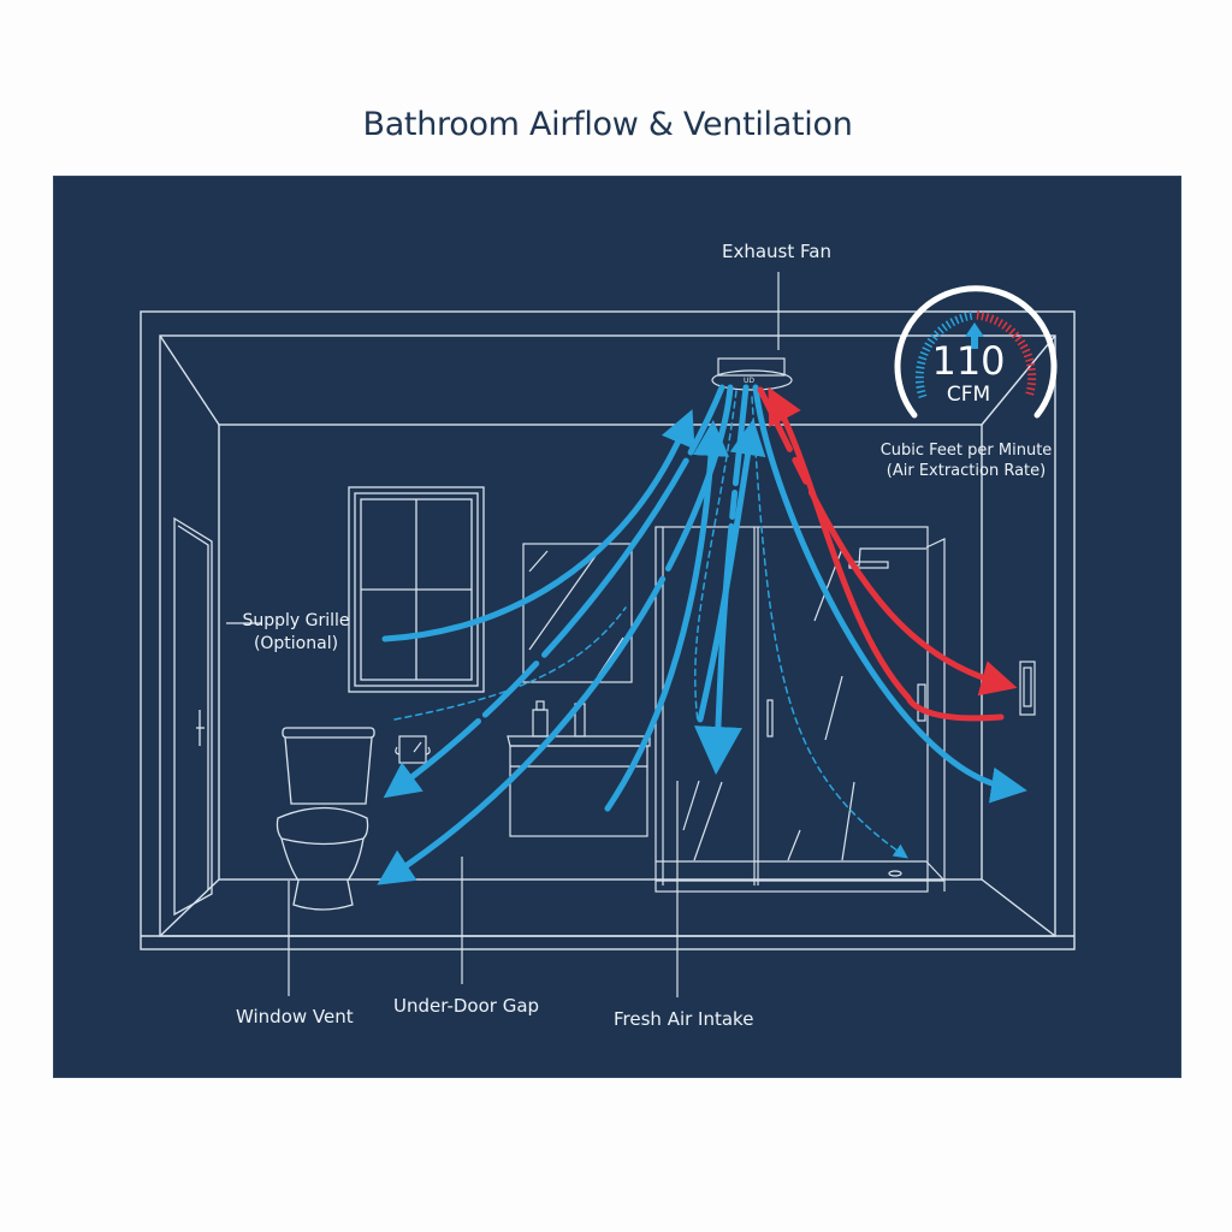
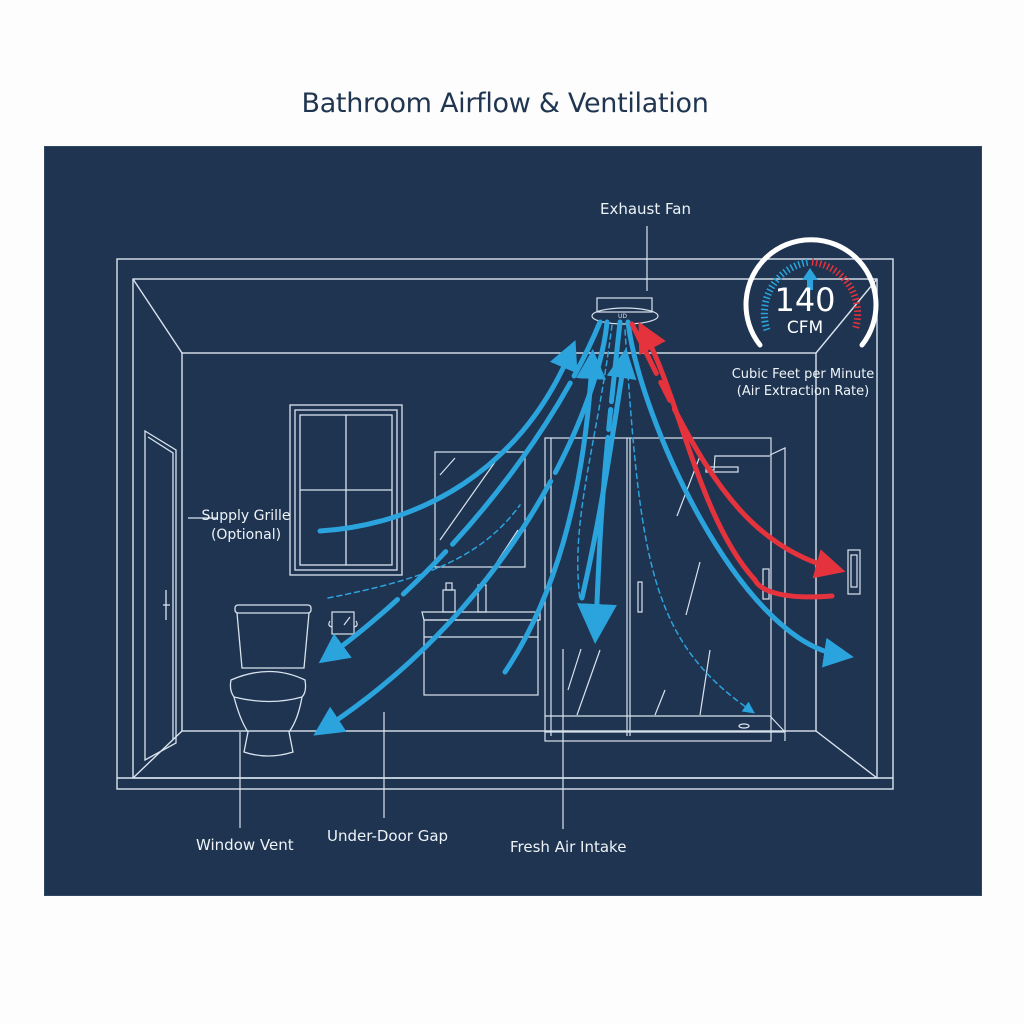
  Bathroom Airflow & Ventilation
  Exhaust Fan
  Supply Grille
  (Optional)
  Window Vent
  Under-Door Gap
  Fresh Air Intake
- 110
+ 140
  CFM
  Cubic Feet per Minute
  (Air Extraction Rate)
